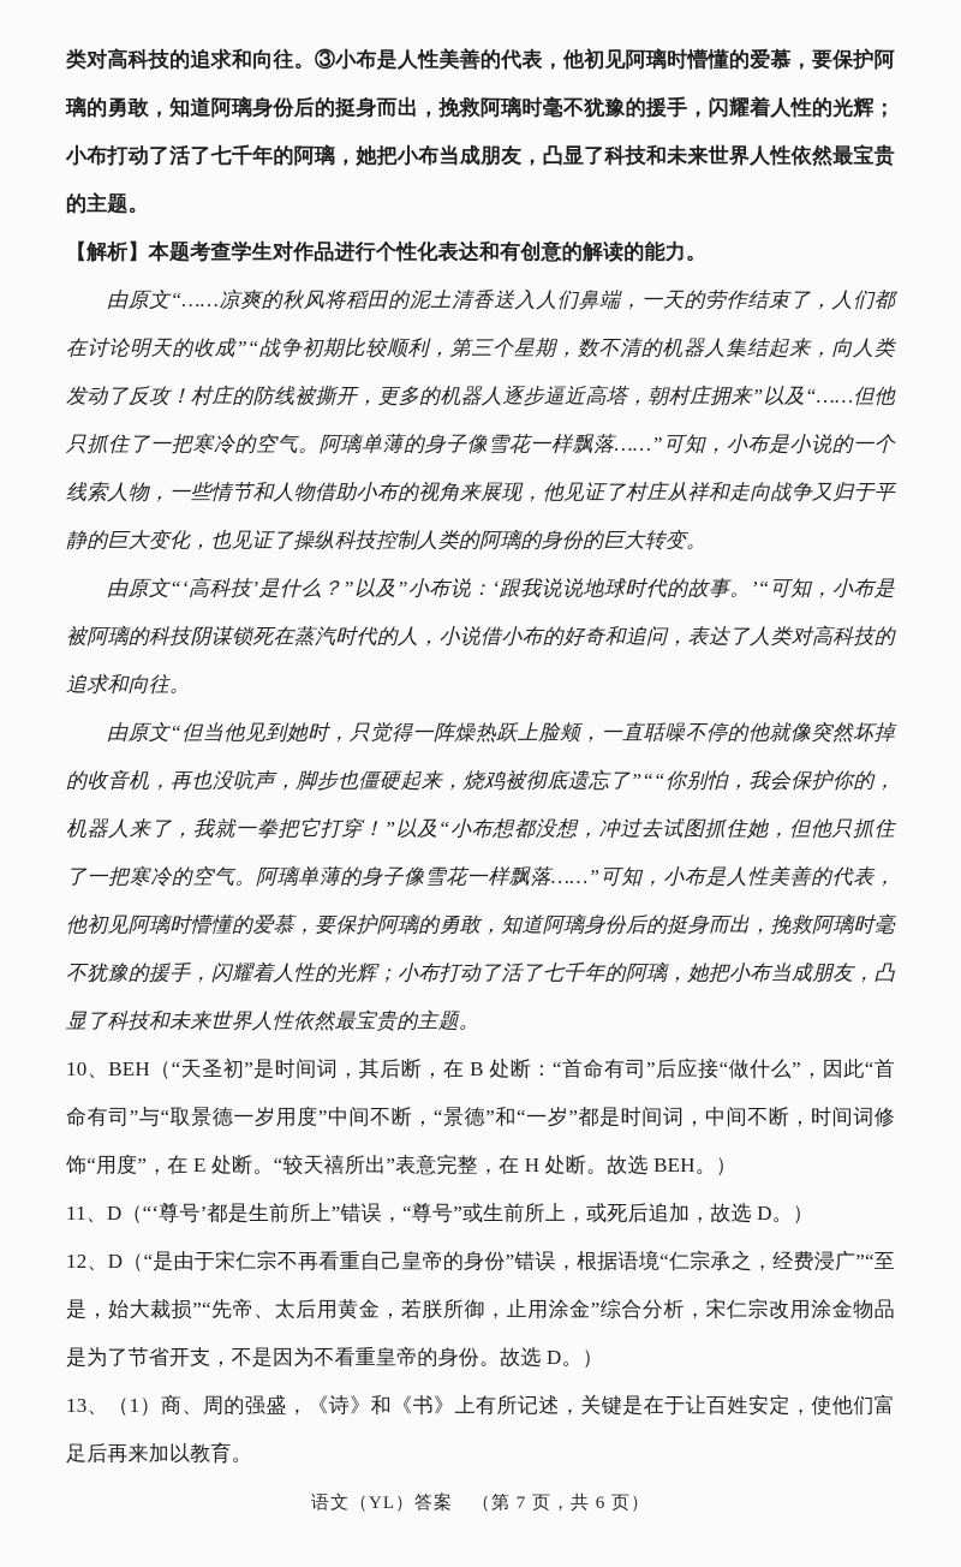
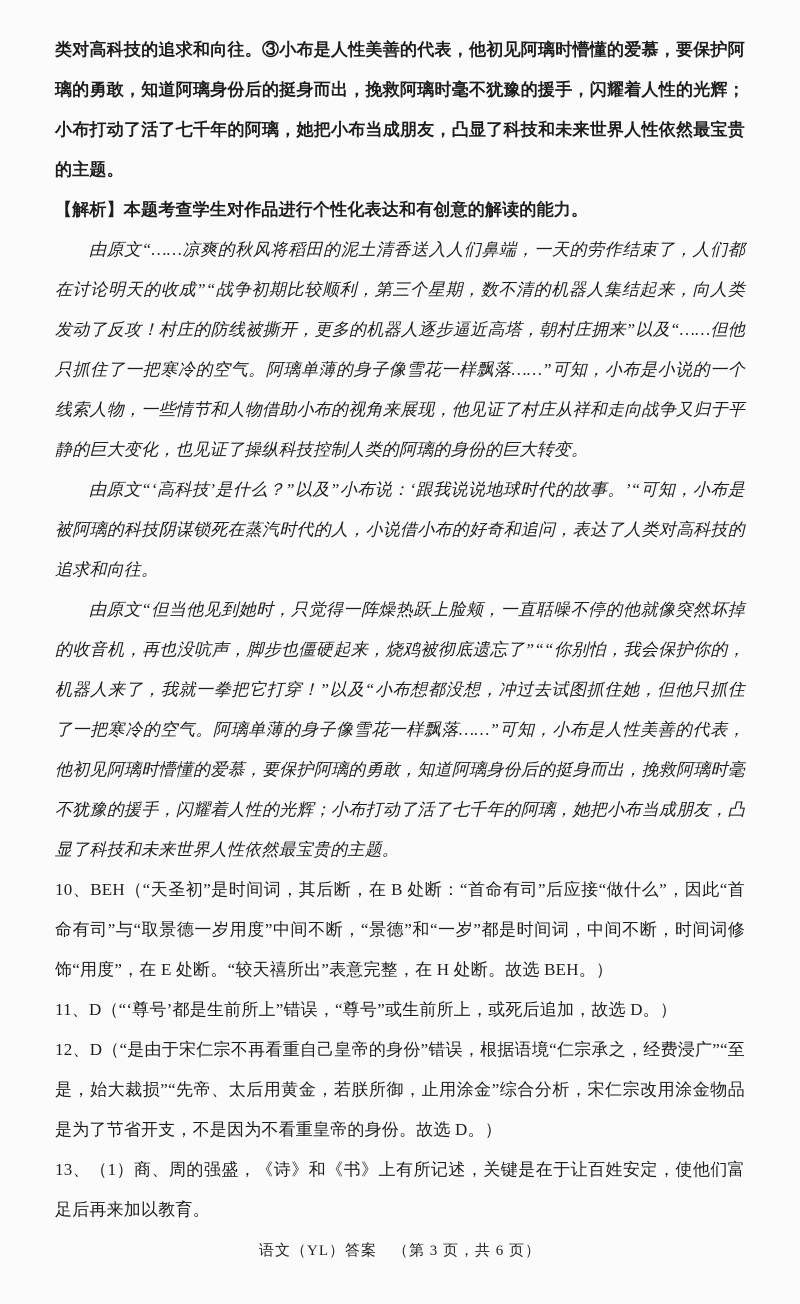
  类对高科技的追求和向往。③小布是人性美善的代表，他初见阿璃时懵懂的爱慕，要保护阿璃的勇敢，知道阿璃身份后的挺身而出，挽救阿璃时毫不犹豫的援手，闪耀着人性的光辉；小布打动了活了七千年的阿璃，她把小布当成朋友，凸显了科技和未来世界人性依然最宝贵的主题。
  【解析】本题考查学生对作品进行个性化表达和有创意的解读的能力。
  由原文“……凉爽的秋风将稻田的泥土清香送入人们鼻端，一天的劳作结束了，人们都在讨论明天的收成”“战争初期比较顺利，第三个星期，数不清的机器人集结起来，向人类发动了反攻！村庄的防线被撕开，更多的机器人逐步逼近高塔，朝村庄拥来”以及“……但他只抓住了一把寒冷的空气。阿璃单薄的身子像雪花一样飘落……”可知，小布是小说的一个线索人物，一些情节和人物借助小布的视角来展现，他见证了村庄从祥和走向战争又归于平静的巨大变化，也见证了操纵科技控制人类的阿璃的身份的巨大转变。
  由原文“‘高科技’是什么？”以及”小布说：‘跟我说说地球时代的故事。’“可知，小布是被阿璃的科技阴谋锁死在蒸汽时代的人，小说借小布的好奇和追问，表达了人类对高科技的追求和向往。
  由原文“但当他见到她时，只觉得一阵燥热跃上脸颊，一直聒噪不停的他就像突然坏掉的收音机，再也没吭声，脚步也僵硬起来，烧鸡被彻底遗忘了”““你别怕，我会保护你的，机器人来了，我就一拳把它打穿！”以及“小布想都没想，冲过去试图抓住她，但他只抓住了一把寒冷的空气。阿璃单薄的身子像雪花一样飘落……”可知，小布是人性美善的代表，他初见阿璃时懵懂的爱慕，要保护阿璃的勇敢，知道阿璃身份后的挺身而出，挽救阿璃时毫不犹豫的援手，闪耀着人性的光辉；小布打动了活了七千年的阿璃，她把小布当成朋友，凸显了科技和未来世界人性依然最宝贵的主题。
  10、BEH（“天圣初”是时间词，其后断，在 B 处断：“首命有司”后应接“做什么”，因此“首命有司”与“取景德一岁用度”中间不断，“景德”和“一岁”都是时间词，中间不断，时间词修饰“用度”，在 E 处断。“较天禧所出”表意完整，在 H 处断。故选 BEH。）
  11、D（“‘尊号’都是生前所上”错误，“尊号”或生前所上，或死后追加，故选 D。）
  12、D（“是由于宋仁宗不再看重自己皇帝的身份”错误，根据语境“仁宗承之，经费浸广”“至是，始大裁损”“先帝、太后用黄金，若朕所御，止用涂金”综合分析，宋仁宗改用涂金物品是为了节省开支，不是因为不看重皇帝的身份。故选 D。）
  13、（1）商、周的强盛，《诗》和《书》上有所记述，关键是在于让百姓安定，使他们富足后再来加以教育。
- 语文（YL）答案 （第 7 页，共 6 页）
+ 语文（YL）答案 （第 3 页，共 6 页）
